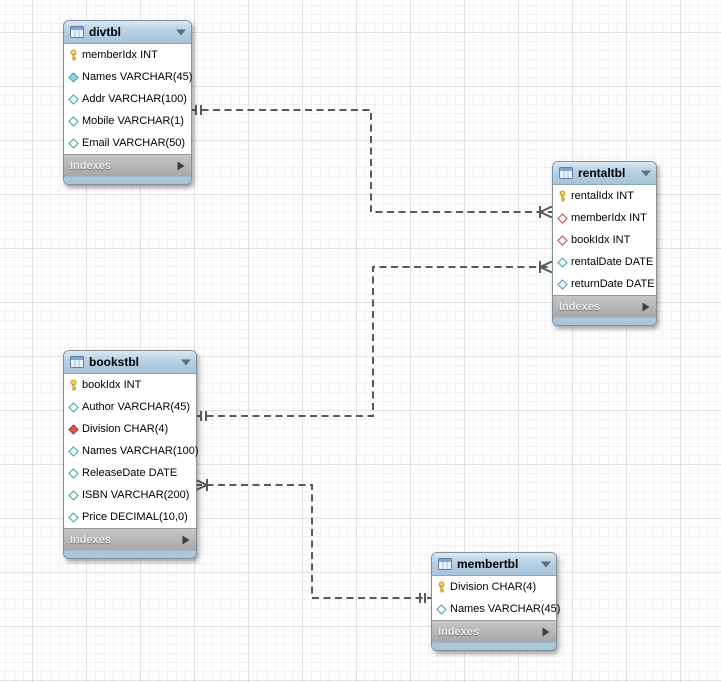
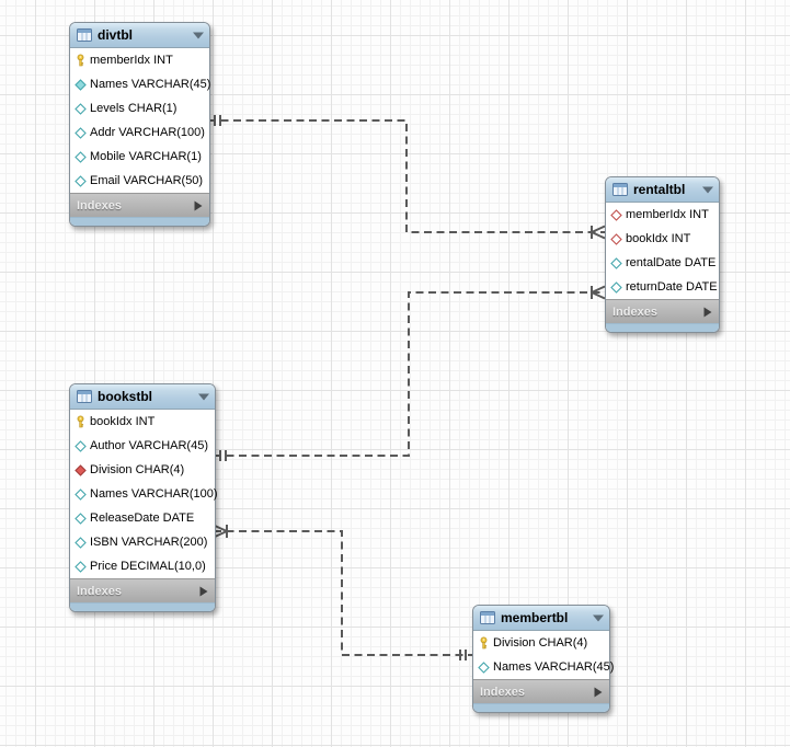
  divtbl
  memberIdx INT
  Names VARCHAR(45)
+ Levels CHAR(1)
  Addr VARCHAR(100)
  Mobile VARCHAR(1)
  Email VARCHAR(50)
  Indexes
  rentaltbl
- rentalIdx INT
  memberIdx INT
  bookIdx INT
  rentalDate DATE
  returnDate DATE
  Indexes
  bookstbl
  bookIdx INT
  Author VARCHAR(45)
  Division CHAR(4)
  Names VARCHAR(100)
  ReleaseDate DATE
  ISBN VARCHAR(200)
  Price DECIMAL(10,0)
  Indexes
  membertbl
  Division CHAR(4)
  Names VARCHAR(45)
  Indexes
